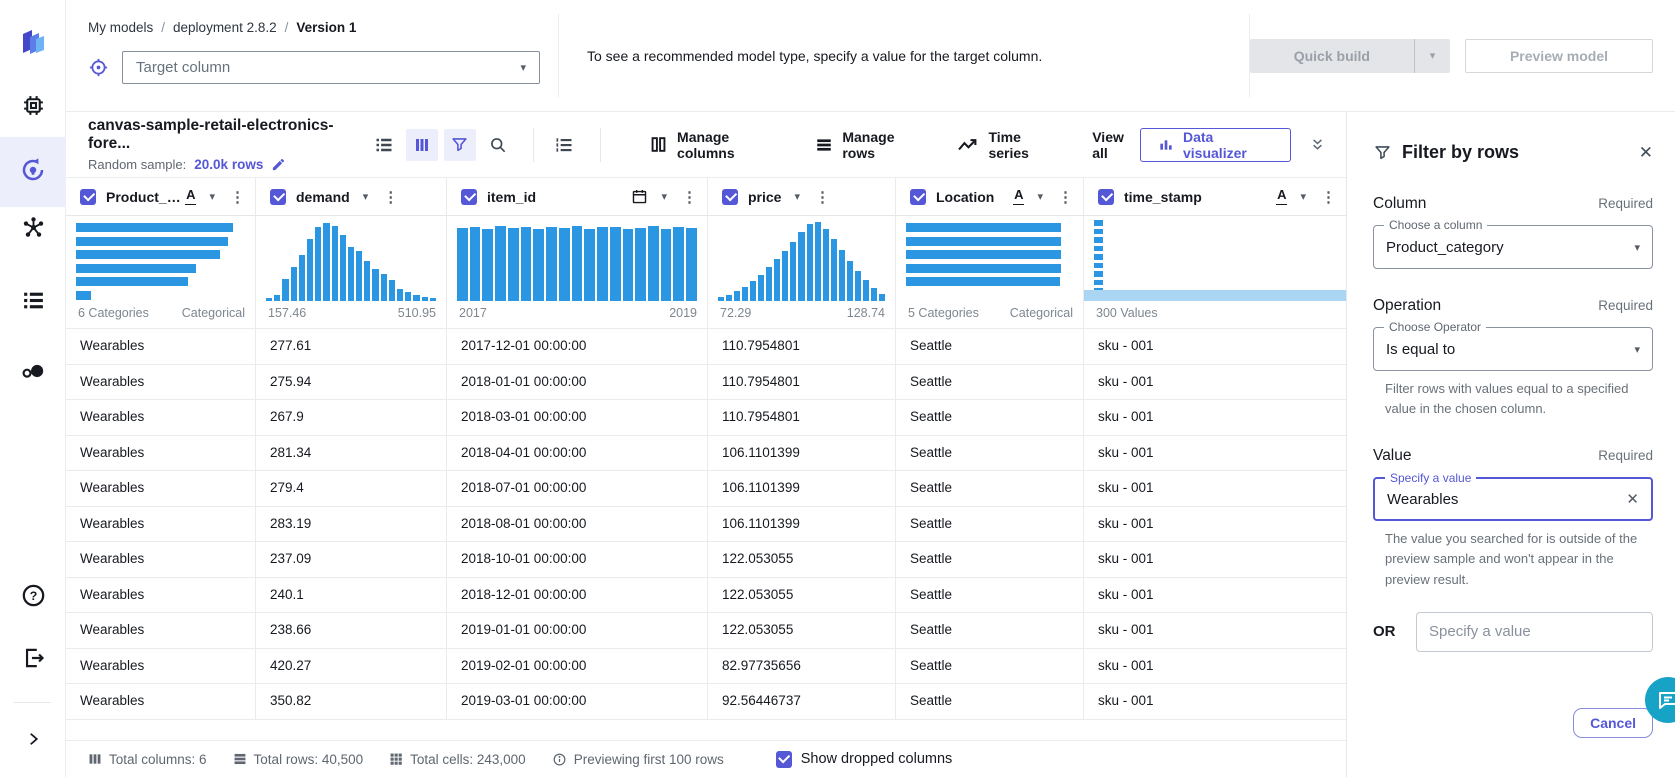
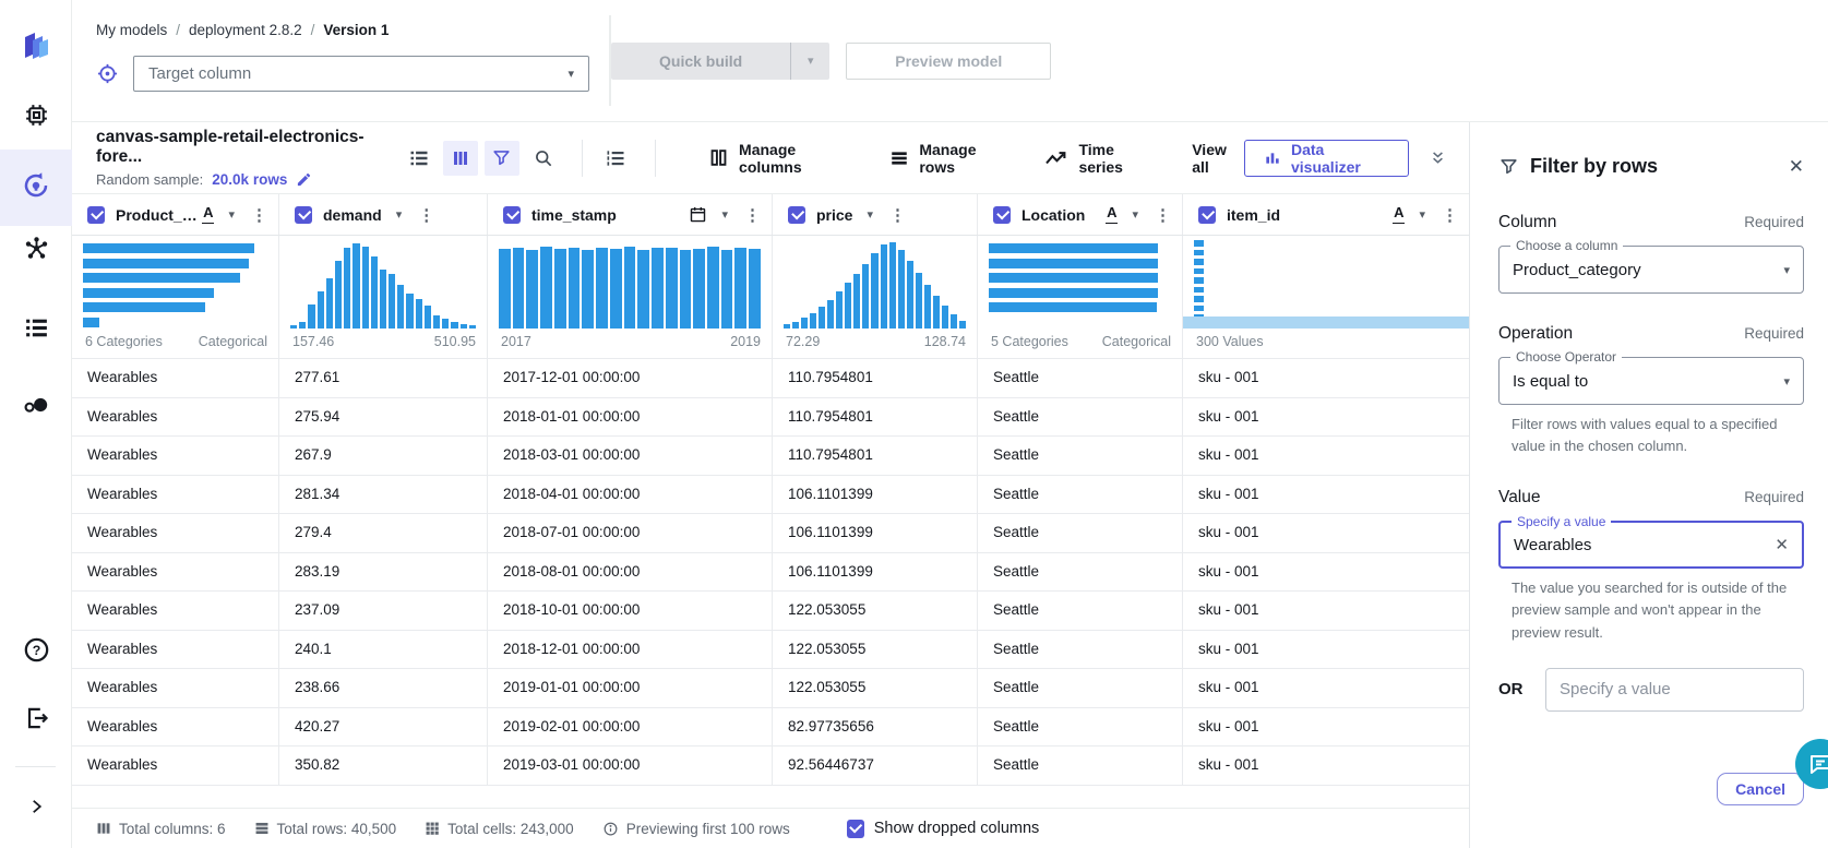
  ?
  My models
  /
  deployment 2.8.2
  /
  Version 1
  Target column
  ▾
- To see a recommended model type, specify a value for the target column.
  Quick build
  ▾
  Preview model
  canvas-sample-retail-electronics-fore...
  Random sample:
  20.0k rows
  Manage columns
  Manage rows
  Time series
  View all
  Data visualizer
  Product_c...
  A
  ▾
  ⋮
  demand
  ▾
  ⋮
- item_id
+ time_stamp
  ▾
  ⋮
  price
  ▾
  ⋮
  Location
  A
  ▾
  ⋮
- time_stamp
+ item_id
  A
  ▾
  ⋮
  6 Categories
  Categorical
  157.46
  510.95
  2017
  2019
  72.29
  128.74
  5 Categories
  Categorical
  300 Values
  Wearables
  277.61
  2017-12-01 00:00:00
  110.7954801
  Seattle
  sku - 001
  Wearables
  275.94
  2018-01-01 00:00:00
  110.7954801
  Seattle
  sku - 001
  Wearables
  267.9
  2018-03-01 00:00:00
  110.7954801
  Seattle
  sku - 001
  Wearables
  281.34
  2018-04-01 00:00:00
  106.1101399
  Seattle
  sku - 001
  Wearables
  279.4
  2018-07-01 00:00:00
  106.1101399
  Seattle
  sku - 001
  Wearables
  283.19
  2018-08-01 00:00:00
  106.1101399
  Seattle
  sku - 001
  Wearables
  237.09
  2018-10-01 00:00:00
  122.053055
  Seattle
  sku - 001
  Wearables
  240.1
  2018-12-01 00:00:00
  122.053055
  Seattle
  sku - 001
  Wearables
  238.66
  2019-01-01 00:00:00
  122.053055
  Seattle
  sku - 001
  Wearables
  420.27
  2019-02-01 00:00:00
  82.97735656
  Seattle
  sku - 001
  Wearables
  350.82
  2019-03-01 00:00:00
  92.56446737
  Seattle
  sku - 001
  Total columns: 6
  Total rows: 40,500
  Total cells: 243,000
  Previewing first 100 rows
  Show dropped columns
  Filter by rows
  ✕
  Column
  Required
  Choose a column
  Product_category
  ▾
  Operation
  Required
  Choose Operator
  Is equal to
  ▾
  Filter rows with values equal to a specified value in the chosen column.
  Value
  Required
  Specify a value
  Wearables
  ✕
  The value you searched for is outside of the preview sample and won't appear in the preview result.
  OR
  Specify a value
  Cancel
